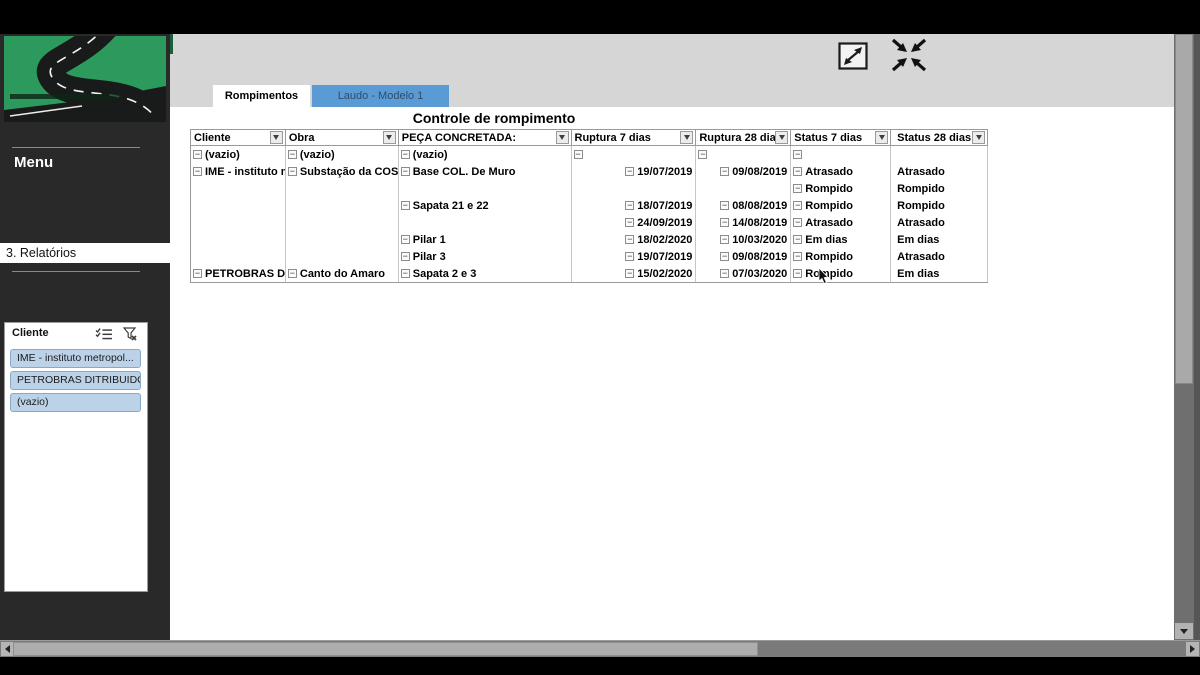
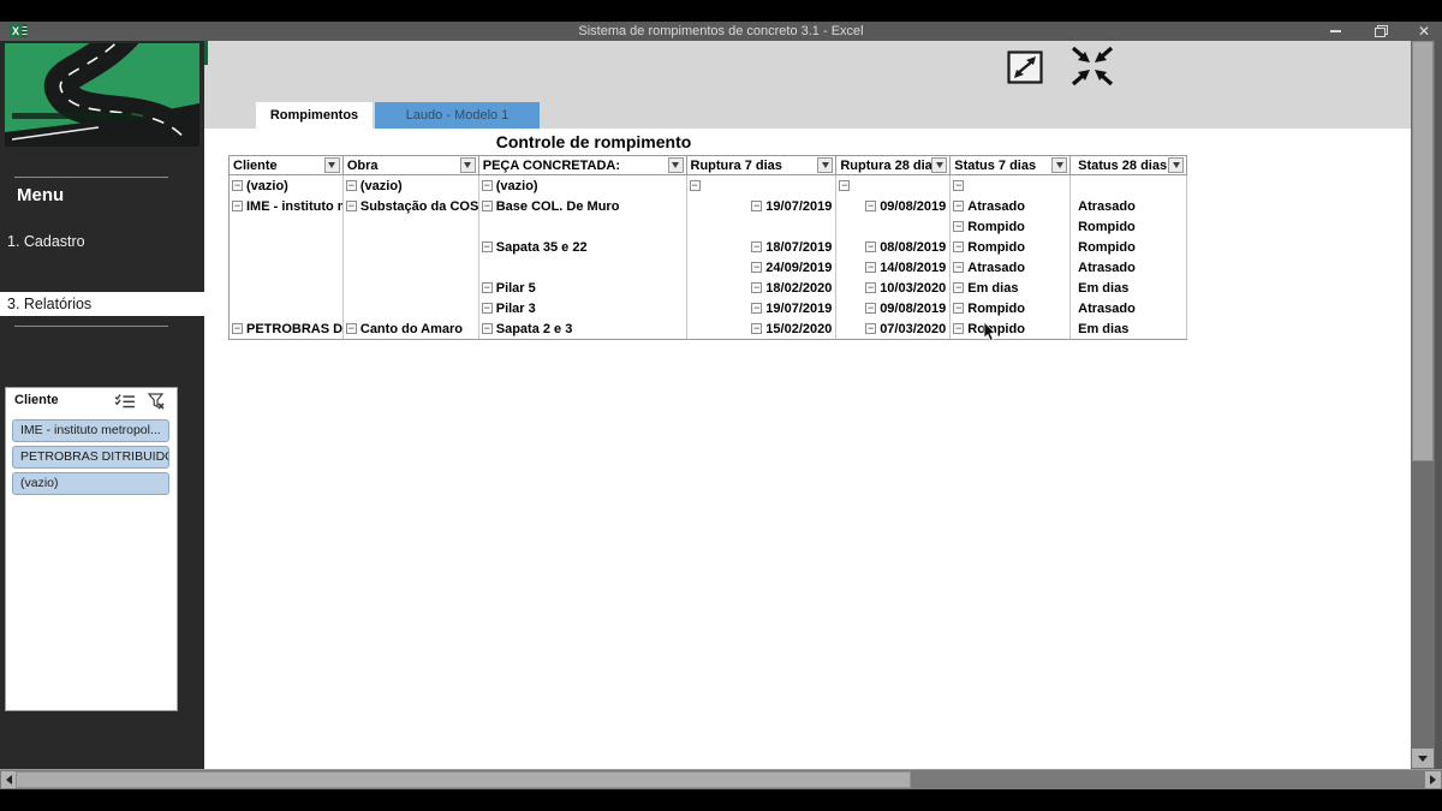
+ X
+ Sistema de rompimentos de concreto 3.1 - Excel
+ ✕
  Menu
+ 1. Cadastro
  3. Relatórios
  Cliente
  IME - instituto metropol...
  PETROBRAS DITRIBUID
  (vazio)
  Rompimentos
  Laudo - Modelo 1
  Controle de rompimento
  Cliente
  Obra
  PEÇA CONCRETADA:
  Ruptura 7 dias
  Ruptura 28 dia
  Status 7 dias
  Status 28 dias
  (vazio)
  (vazio)
  (vazio)
  IME - instituto
  Substação da COS
  Base COL. De Muro
  19/07/2019
  09/08/2019
  Atrasado
  Atrasado
  Rompido
  Rompido
- Sapata 21 e 22
+ Sapata 35 e 22
  18/07/2019
  08/08/2019
  Rompido
  Rompido
  24/09/2019
  14/08/2019
  Atrasado
  Atrasado
- Pilar 1
+ Pilar 5
  18/02/2020
  10/03/2020
  Em dias
  Em dias
  Pilar 3
  19/07/2019
  09/08/2019
  Rompido
  Atrasado
  PETROBRAS D
  Canto do Amaro
  Sapata 2 e 3
  15/02/2020
  07/03/2020
  Ropido
  Em dias
